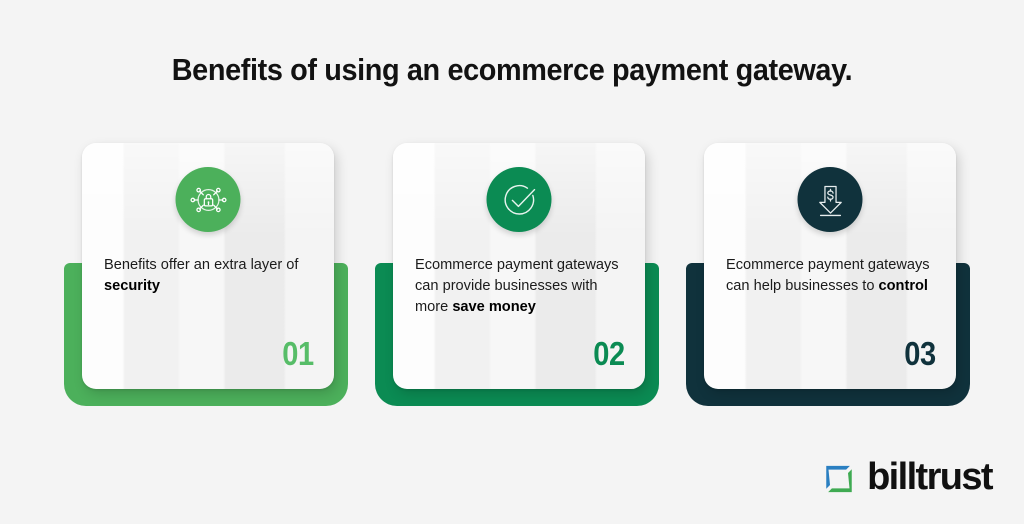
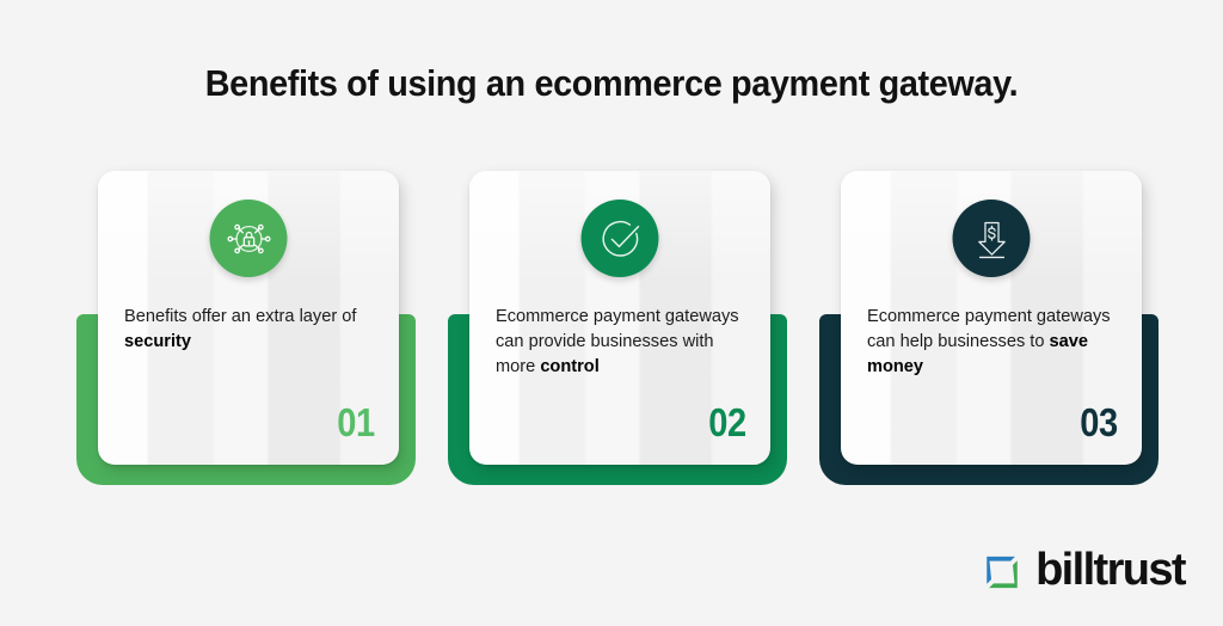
  Benefits of using an ecommerce payment gateway.
  Benefits offer an extra layer of security
  01
- Ecommerce payment gateways can provide businesses with more save money
+ Ecommerce payment gateways can provide businesses with more control
  02
- Ecommerce payment gateways can help businesses to control
+ Ecommerce payment gateways can help businesses to save money
  03
  billtrust
